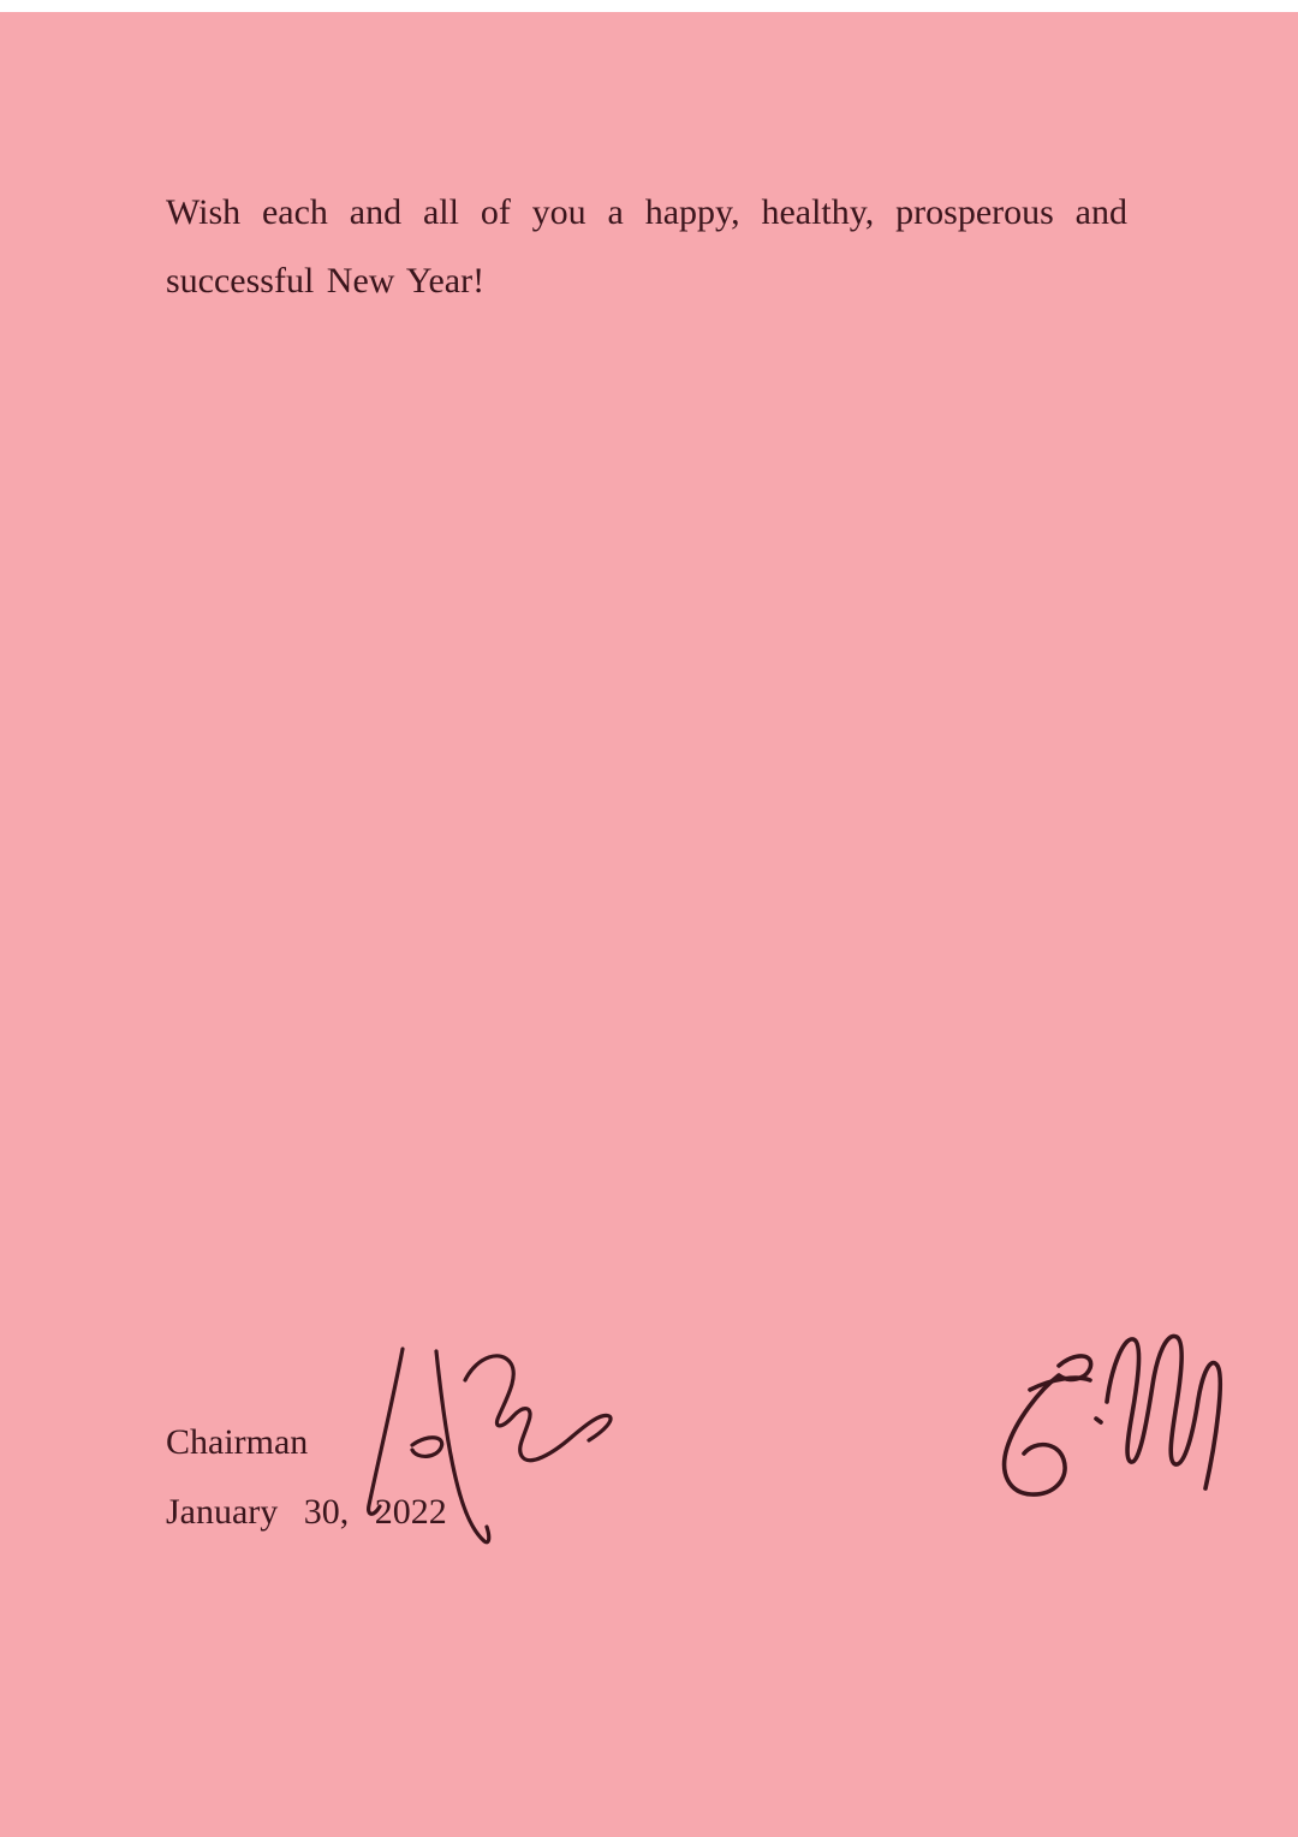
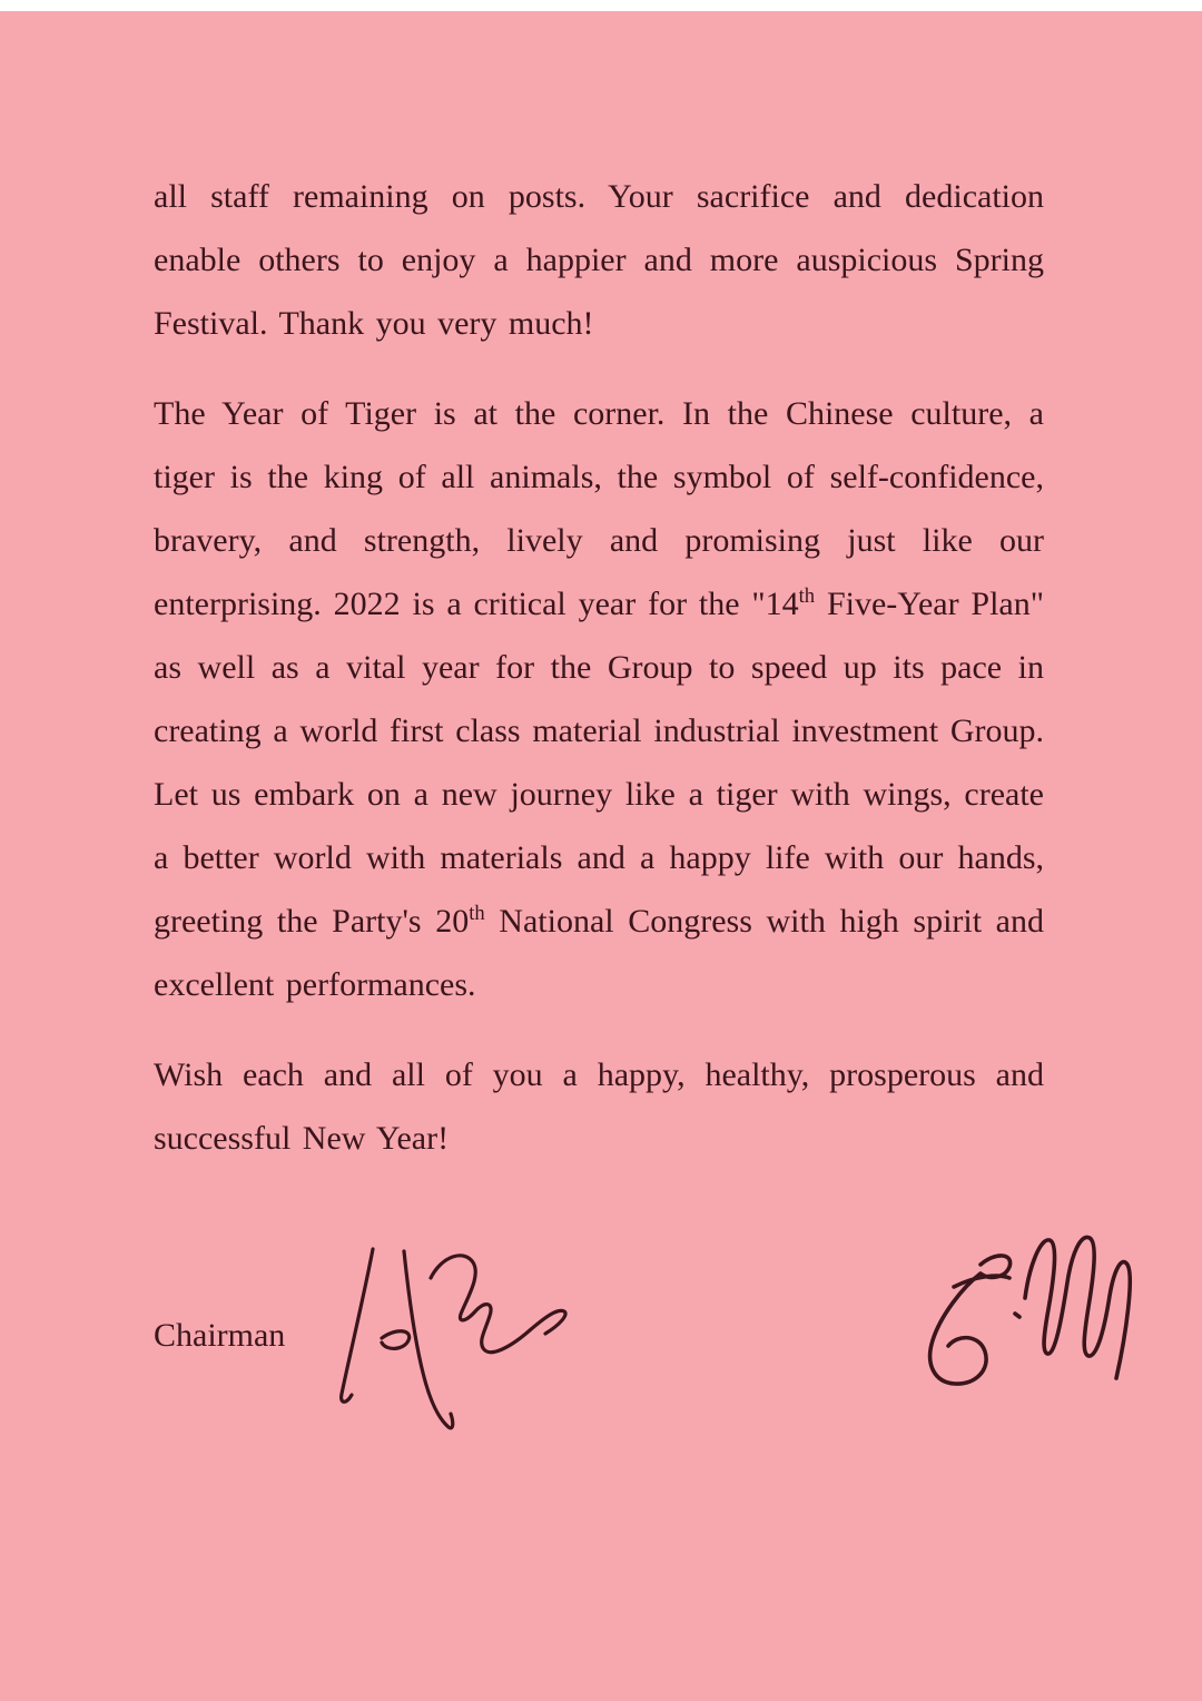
+ all staff remaining on posts. Your sacrifice and dedication enable others to enjoy a happier and more auspicious Spring Festival. Thank you very much!
+ The Year of Tiger is at the corner. In the Chinese culture, a tiger is the king of all animals, the symbol of self-confidence, bravery, and strength, lively and promising just like our enterprising. 2022 is a critical year for the "14th Five-Year Plan" as well as a vital year for the Group to speed up its pace in creating a world first class material industrial investment Group. Let us embark on a new journey like a tiger with wings, create a better world with materials and a happy life with our hands, greeting the Party's 20th National Congress with high spirit and excellent performances.
  Wish each and all of you a happy, healthy, prosperous and successful New Year!
  Chairman
- January 30, 2022
